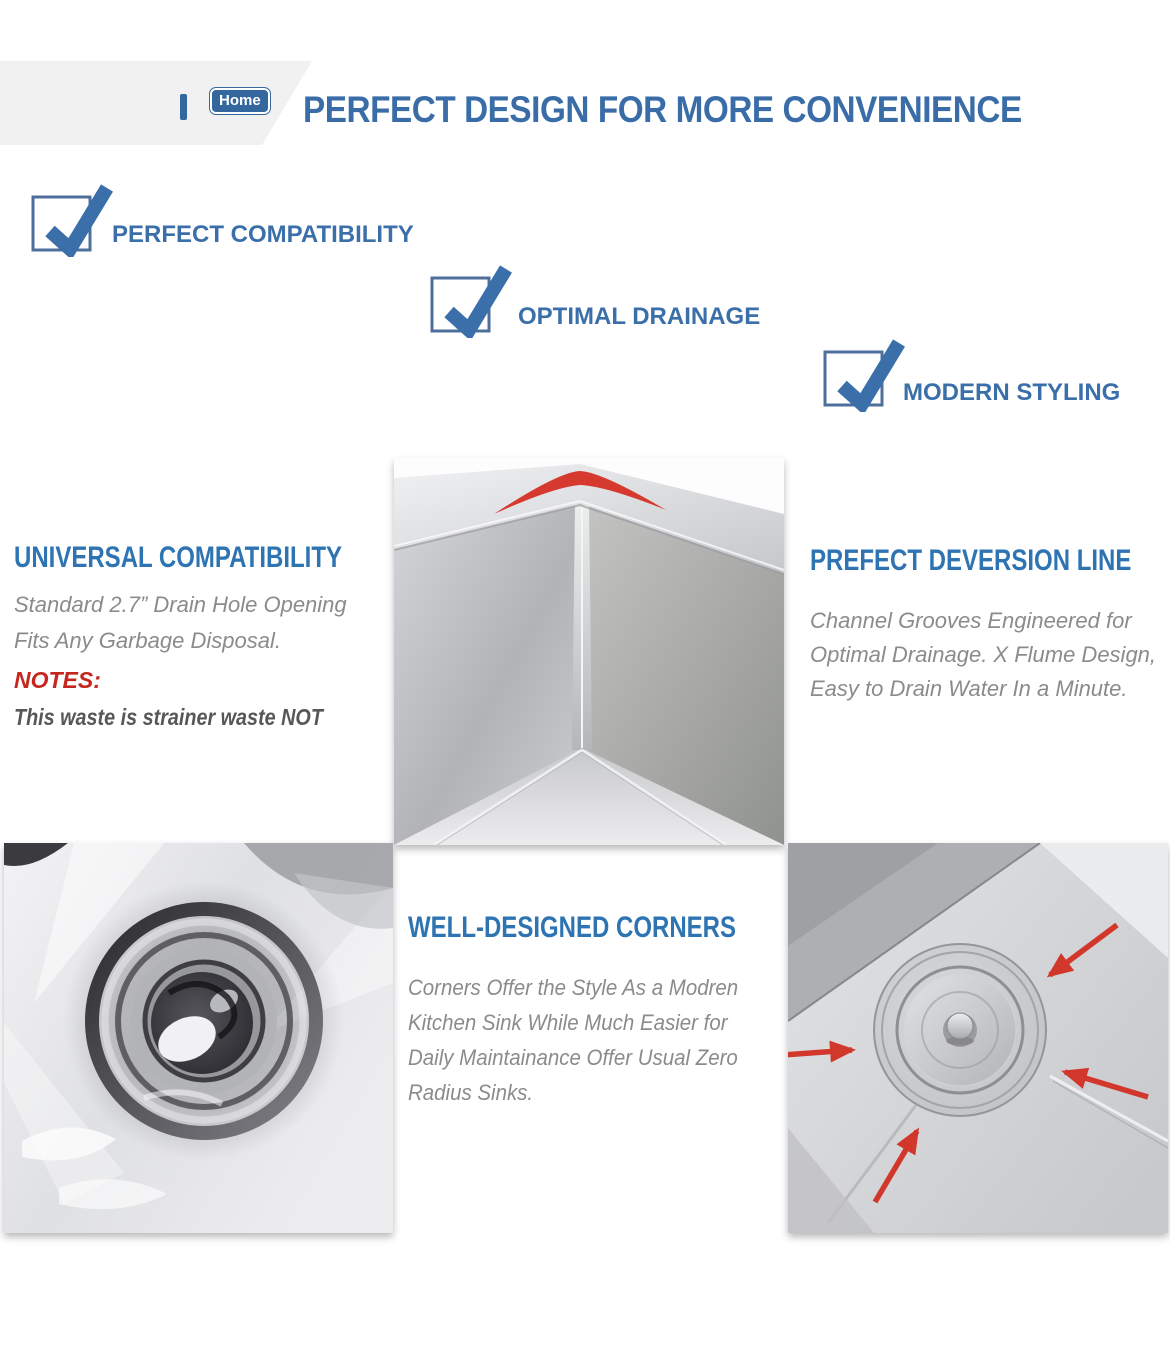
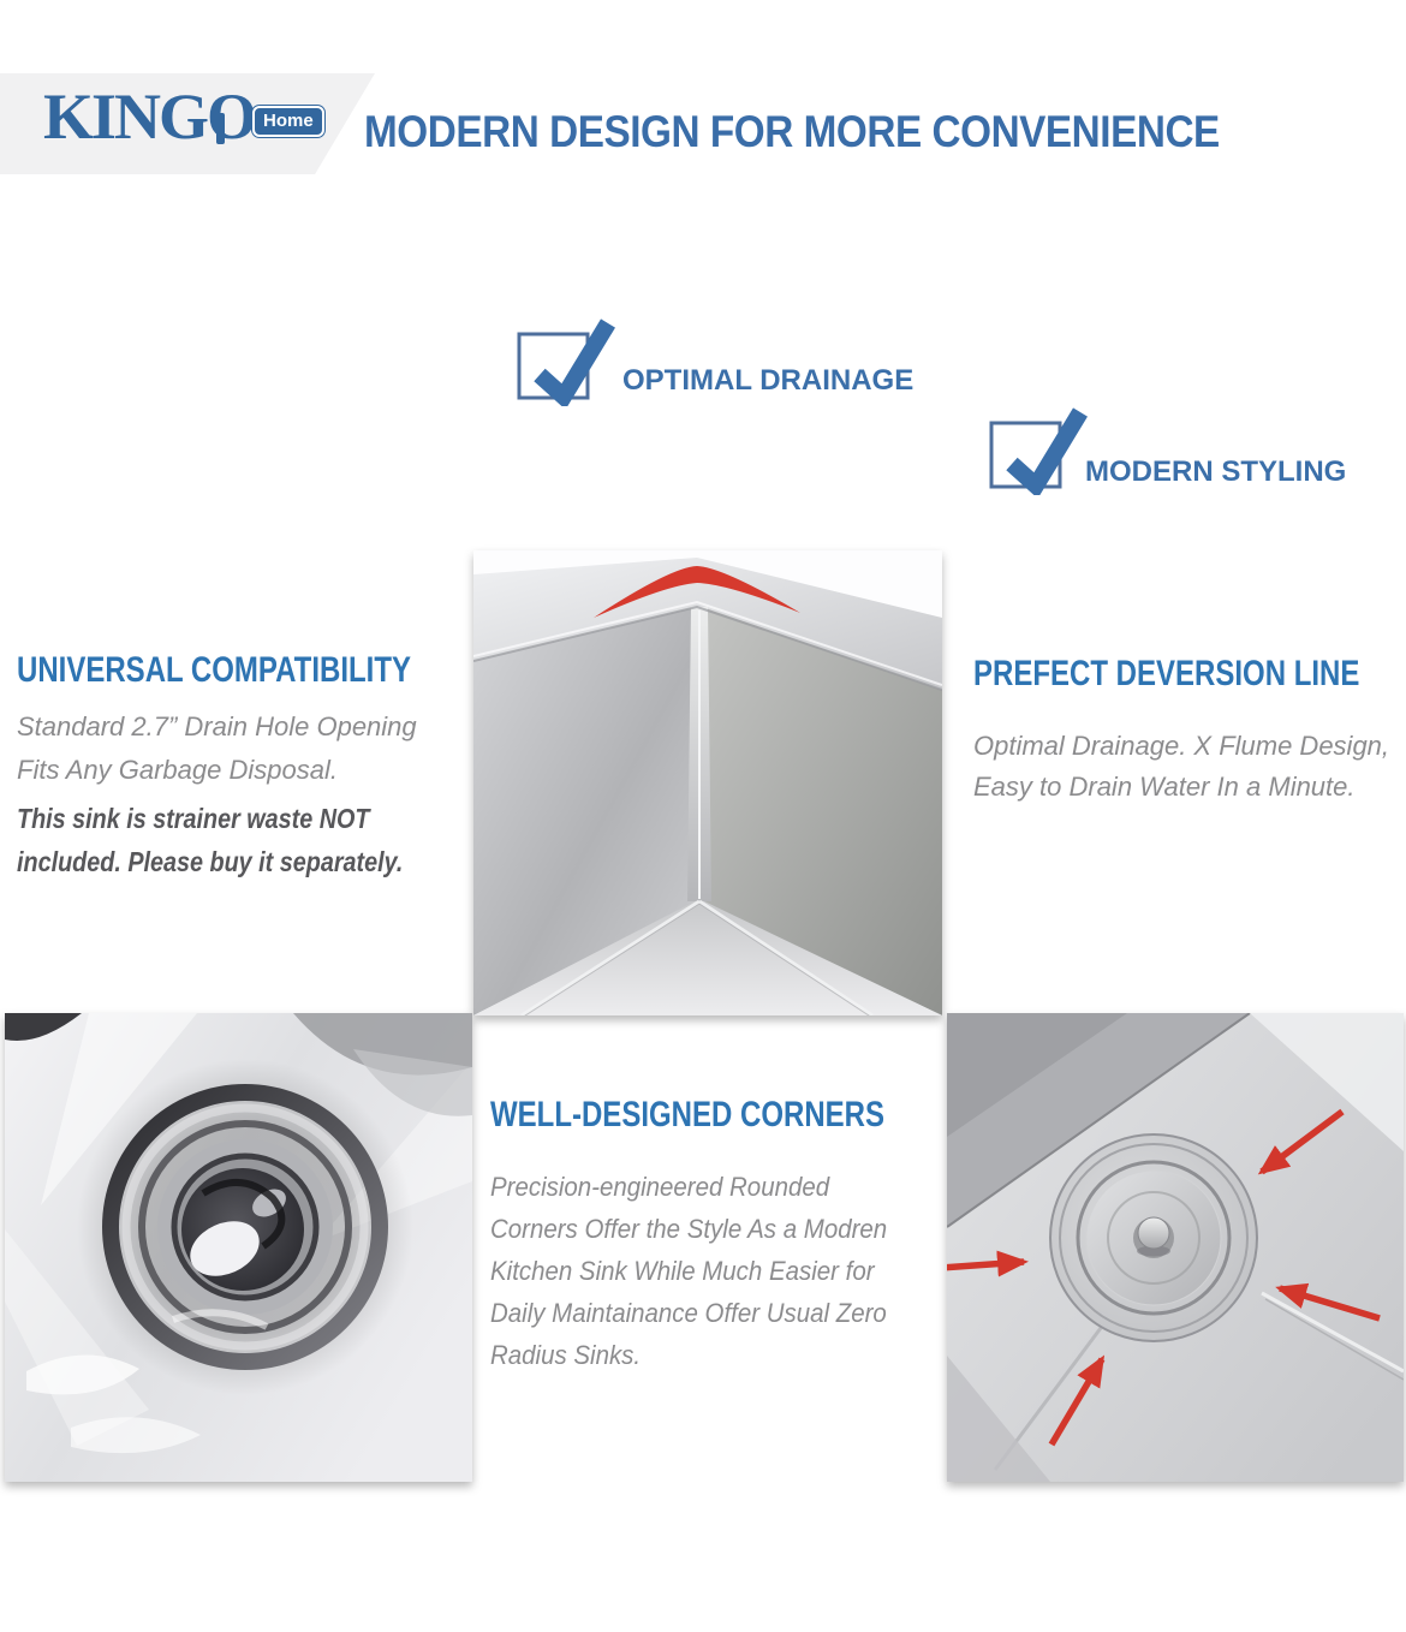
+ KINGO
  Home
- PERFECT DESIGN FOR MORE CONVENIENCE
+ MODERN DESIGN FOR MORE CONVENIENCE
- PERFECT COMPATIBILITY
  OPTIMAL DRAINAGE
  MODERN STYLING
  UNIVERSAL COMPATIBILITY
  Standard 2.7” Drain Hole Opening
  Fits Any Garbage Disposal.
- NOTES:
- This waste is strainer waste NOT
+ This sink is strainer waste NOT
+ included. Please buy it separately.
  PREFECT DEVERSION LINE
- Channel Grooves Engineered for
  Optimal Drainage. X Flume Design,
  Easy to Drain Water In a Minute.
  WELL-DESIGNED CORNERS
+ Precision-engineered Rounded
  Corners Offer the Style As a Modren
  Kitchen Sink While Much Easier for
  Daily Maintainance Offer Usual Zero
  Radius Sinks.
